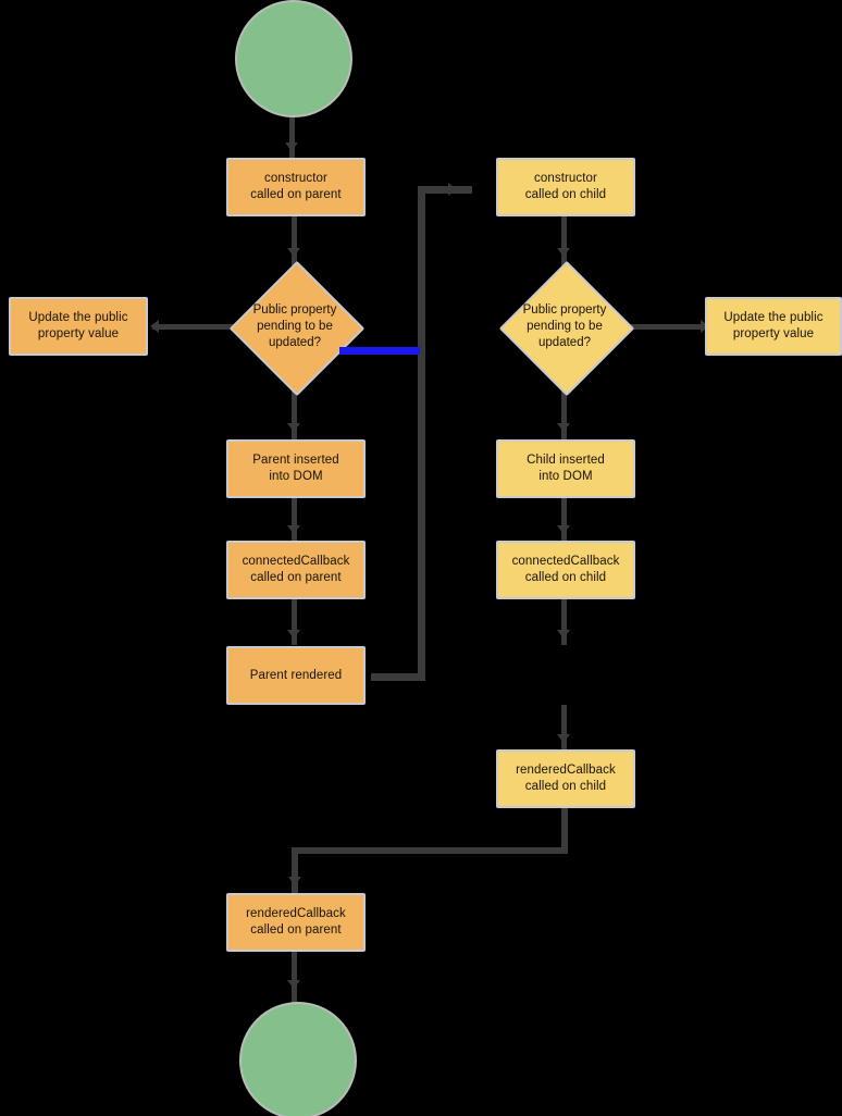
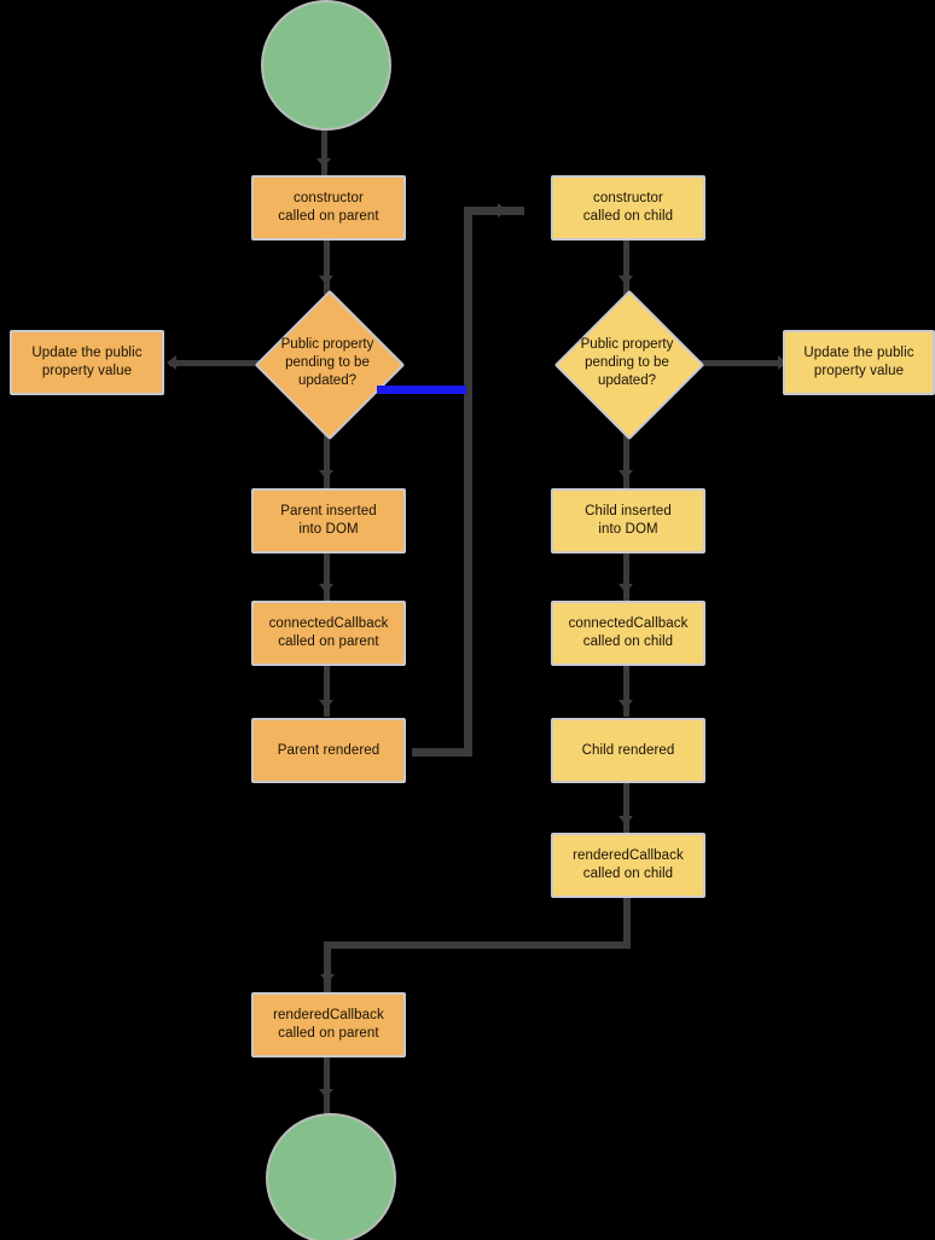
  constructor
  called on parent
  constructor
  called on child
  Public property
  pending to be
  updated?
  Public property
  pending to be
  updated?
  Update the public
  property value
  Update the public
  property value
  Parent inserted
  into DOM
  Child inserted
  into DOM
  connectedCallback
  called on parent
  connectedCallback
  called on child
  Parent rendered
+ Child rendered
  renderedCallback
  called on child
  renderedCallback
  called on parent
